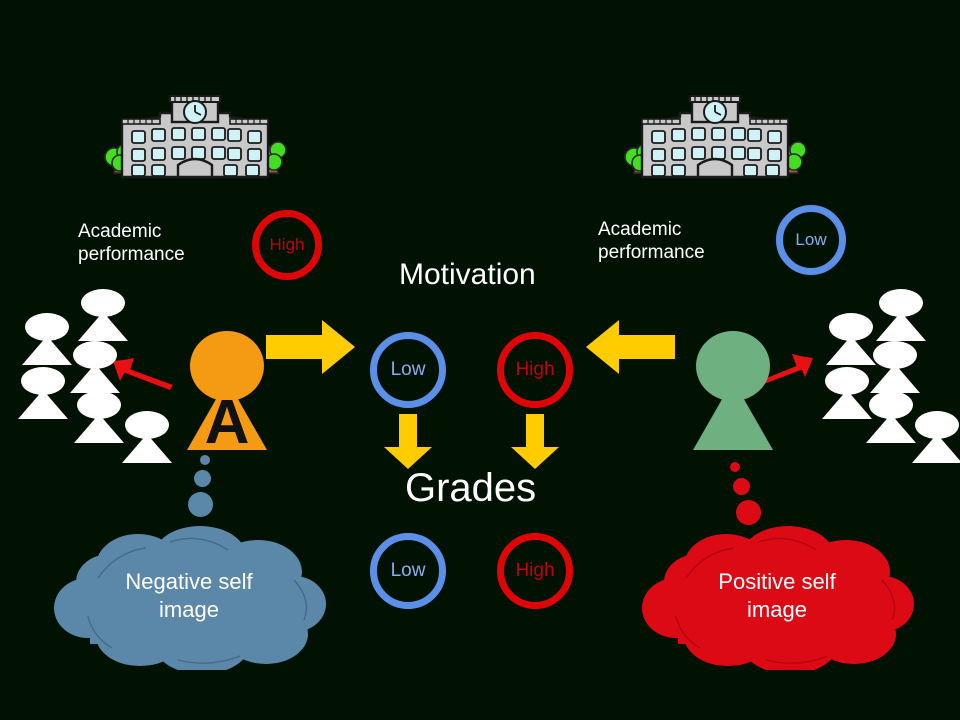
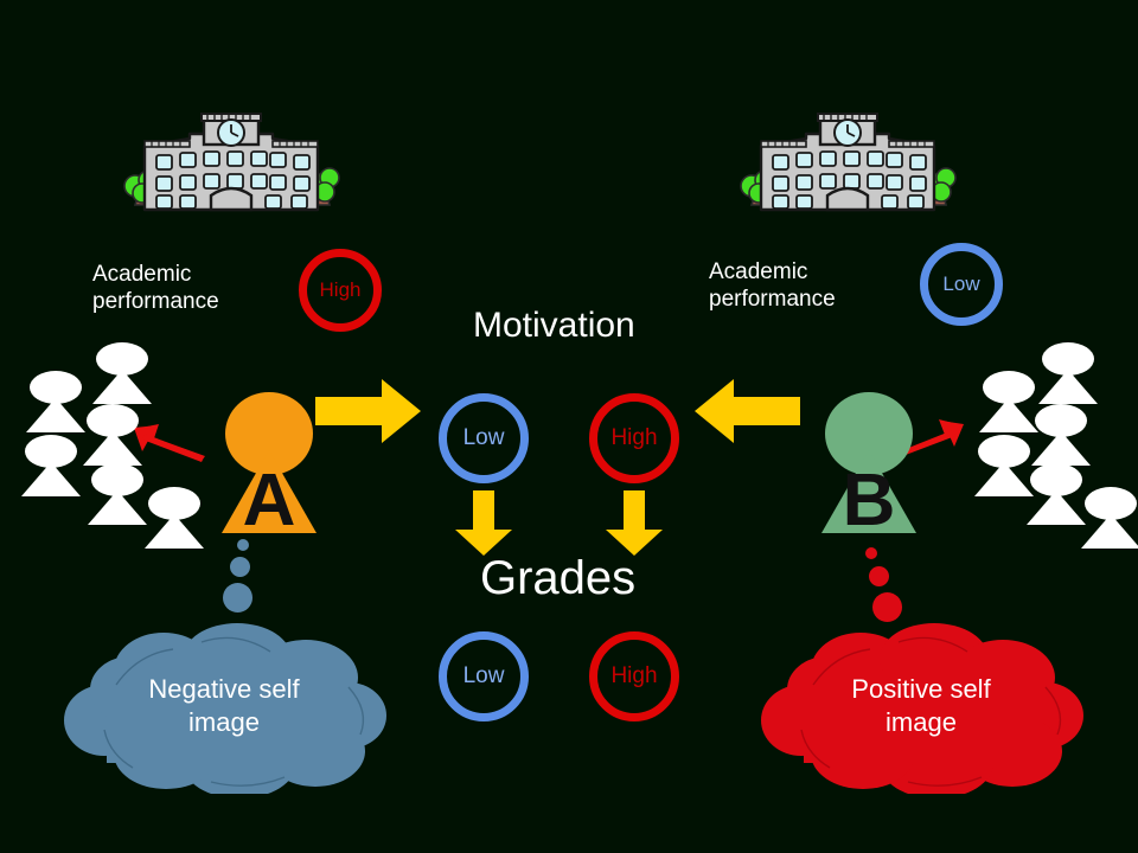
  Academic
  performance
  High
  Academic
  performance
  Low
  Motivation
  Grades
  Low
  High
  Low
  High
  A
+ B
  Negative self
  image
  Positive self
  image
